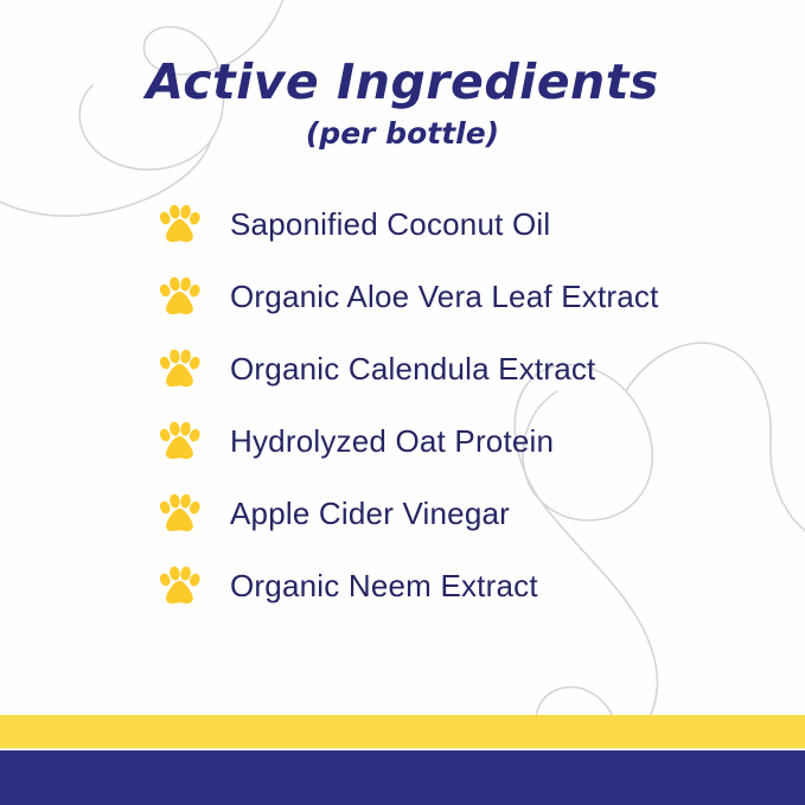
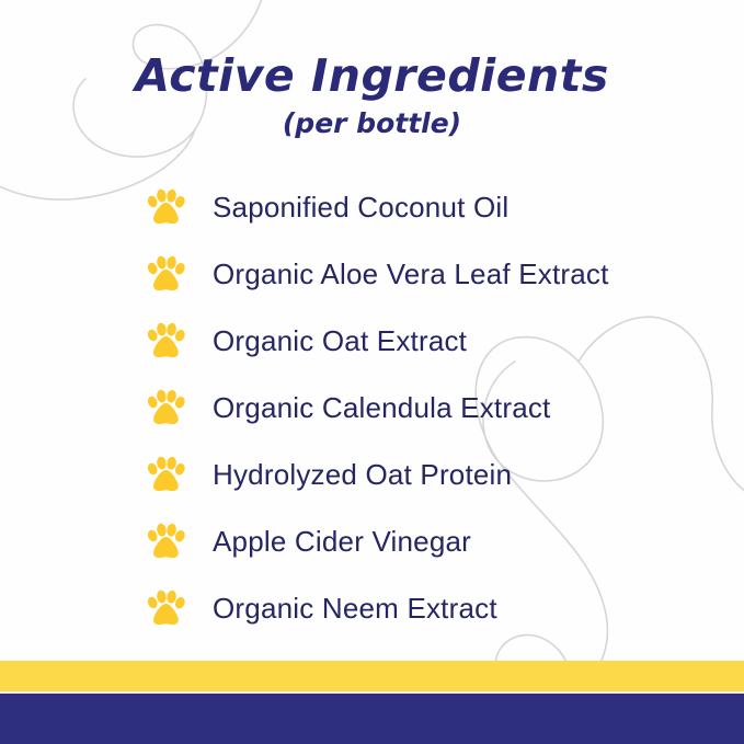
  Active Ingredients
  (per bottle)
  Saponified Coconut Oil
  Organic Aloe Vera Leaf Extract
+ Organic Oat Extract
  Organic Calendula Extract
  Hydrolyzed Oat Protein
  Apple Cider Vinegar
  Organic Neem Extract
